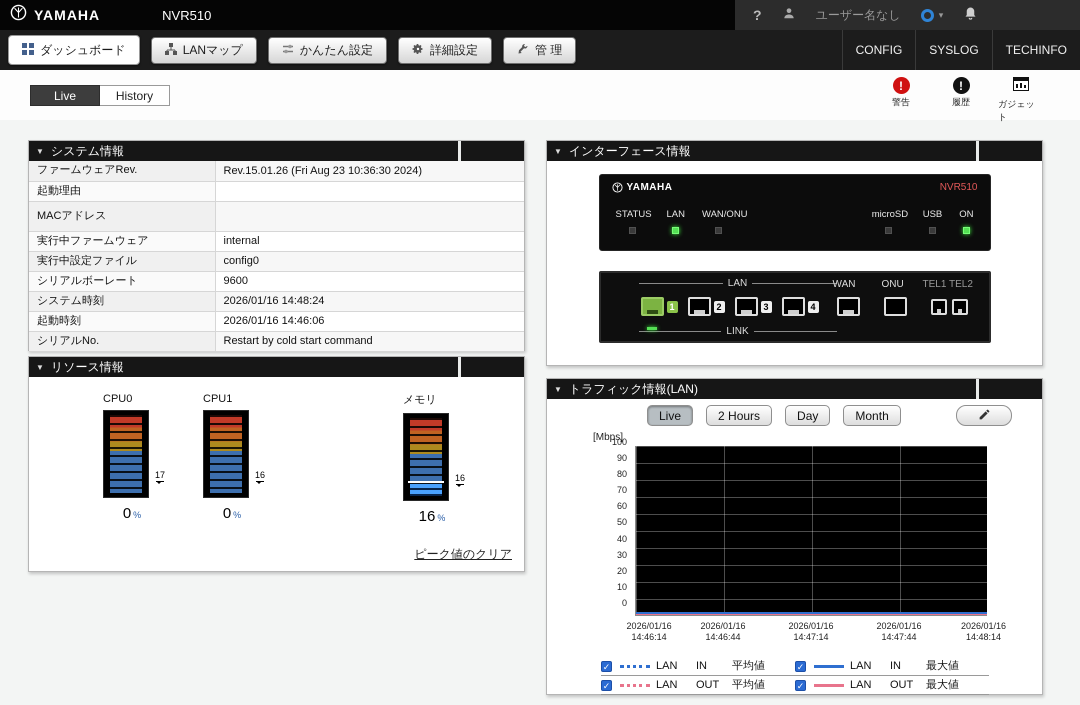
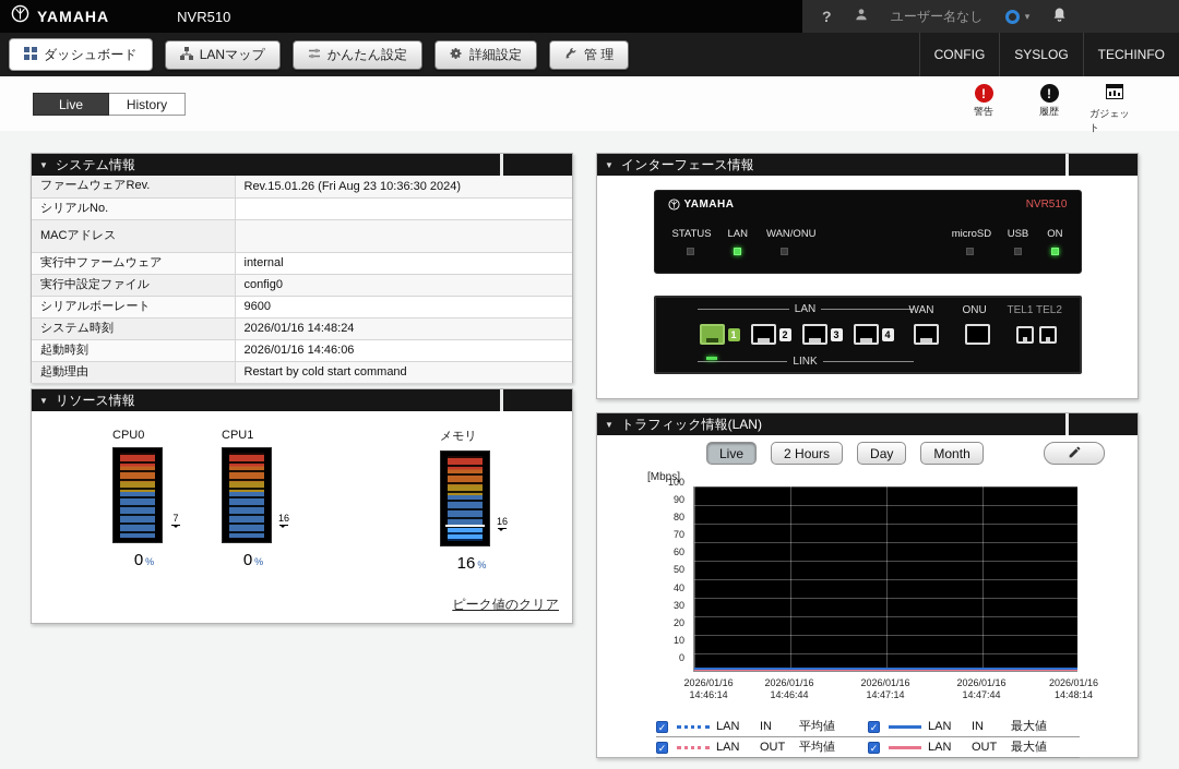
  YAMAHA
  NVR510
  ?
  ユーザー名なし
  ▾
  ダッシュボード
  LANマップ
  かんたん設定
  詳細設定
  管 理
  CONFIG
  SYSLOG
  TECHINFO
  Live
  History
  !
  警告
  !
  履歴
  ガジェット
  ▼
  システム情報
  ファームウェアRev.	Rev.15.01.26 (Fri Aug 23 10:36:30 2024)
- 起動理由
+ シリアルNo.
  MACアドレス
  実行中ファームウェア	internal
  実行中設定ファイル	config0
  シリアルボーレート	9600
  システム時刻	2026/01/16 14:48:24
  起動時刻	2026/01/16 14:46:06
- シリアルNo.	Restart by cold start command
+ 起動理由	Restart by cold start command
  ▼
  リソース情報
  CPU0
- 17
+ 7
  0 %
  CPU1
  16
  0 %
  メモリ
  16
  16 %
  ピーク値のクリア
  ▼
  インターフェース情報
  YAMAHA
  NVR510
  STATUS
  LAN
  WAN/ONU
  microSD
  USB
  ON
  LAN
  WAN
  ONU
  TEL1 TEL2
  1
  2
  3
  4
  LINK
  ▼
  トラフィック情報(LAN)
  Live
  2 Hours
  Day
  Month
  [Mbps]
  100
  90
  80
  70
  60
  50
  40
  30
  20
  10
  0
  2026/01/16
  14:46:14
  2026/01/16
  14:46:44
  2026/01/16
  14:47:14
  2026/01/16
  14:47:44
  2026/01/16
  14:48:14
  LAN
  IN
  平均値
  LAN
  IN
  最大値
  LAN
  OUT
  平均値
  LAN
  OUT
  最大値
